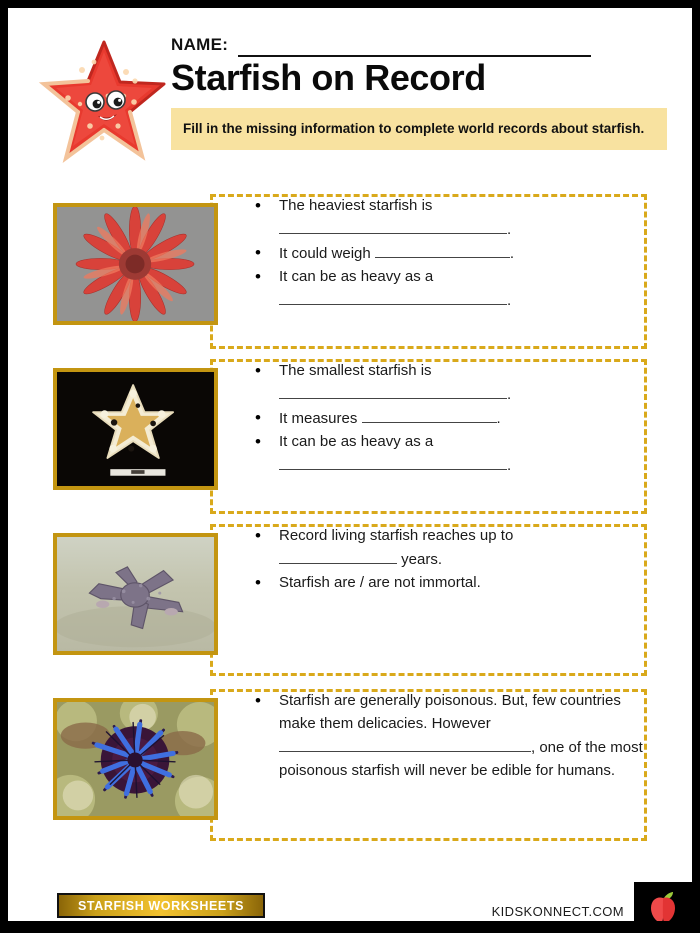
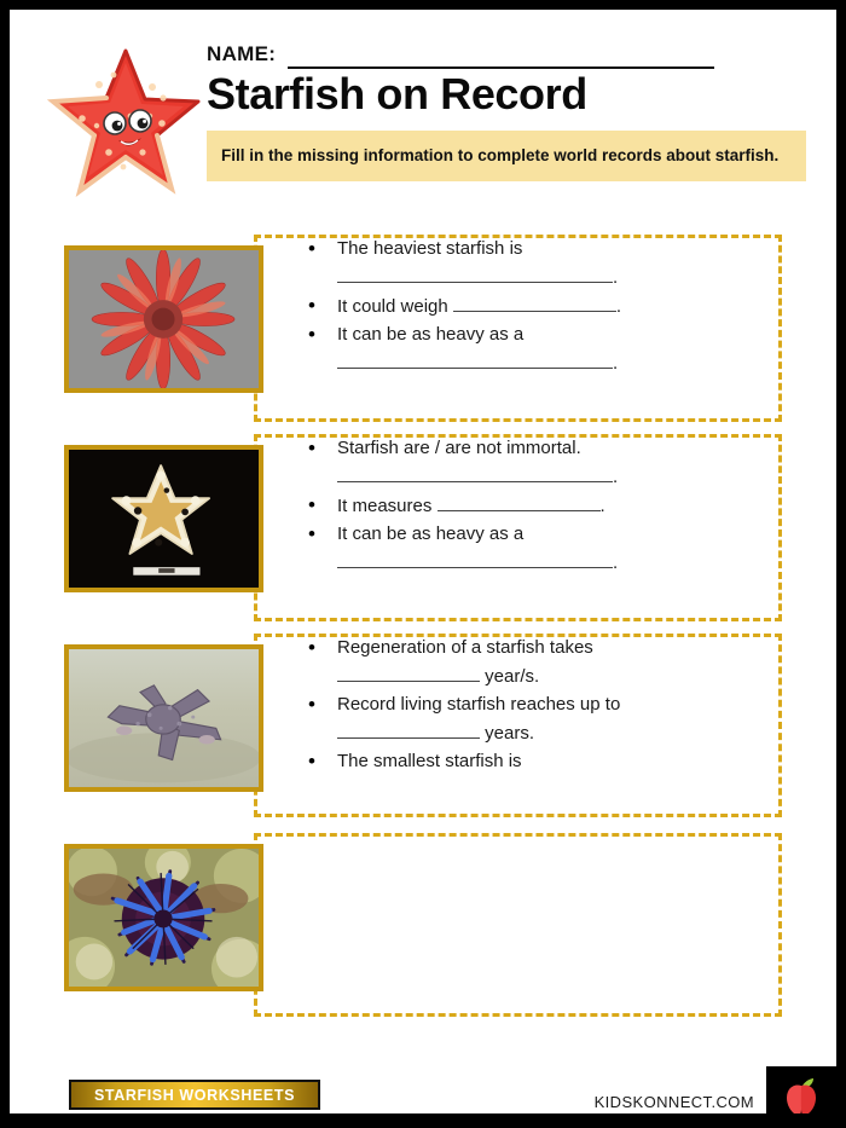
  NAME:
  Starfish on Record
  Fill in the missing information to complete world records about starfish.
  The heaviest starfish is
  .
  It could weigh .
  It can be as heavy as a
  .
- The smallest starfish is
+ Starfish are / are not immortal.
  .
  It measures .
  It can be as heavy as a
  .
+ Regeneration of a starfish takes
+ year/s.
  Record living starfish reaches up to
  years.
- Starfish are / are not immortal.
+ The smallest starfish is
- Starfish are generally poisonous. But, few countries make them delicacies. However , one of the most poisonous starfish will never be edible for humans.
  STARFISH WORKSHEETS
  KIDSKONNECT.COM
